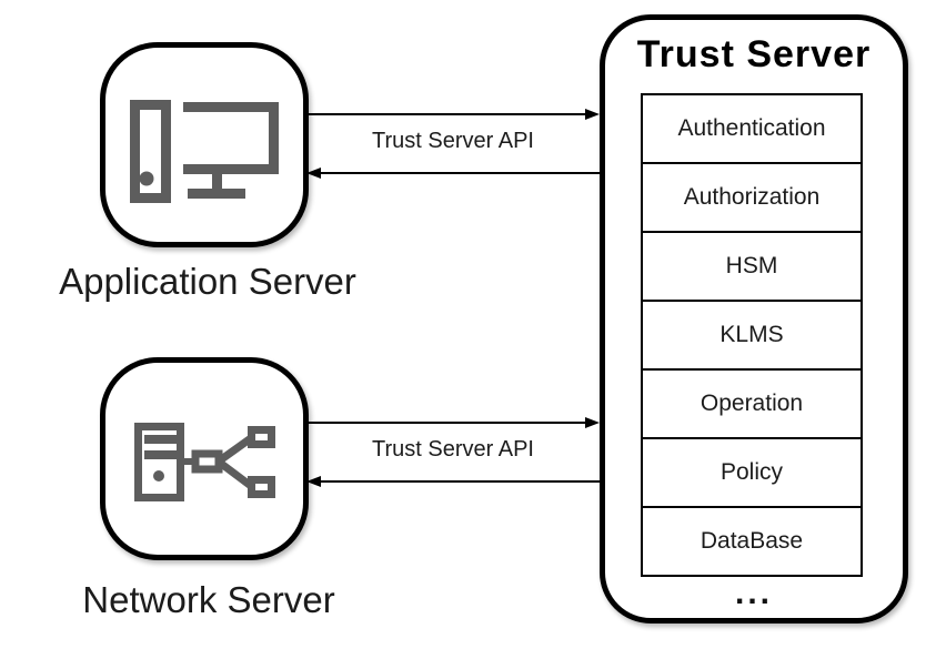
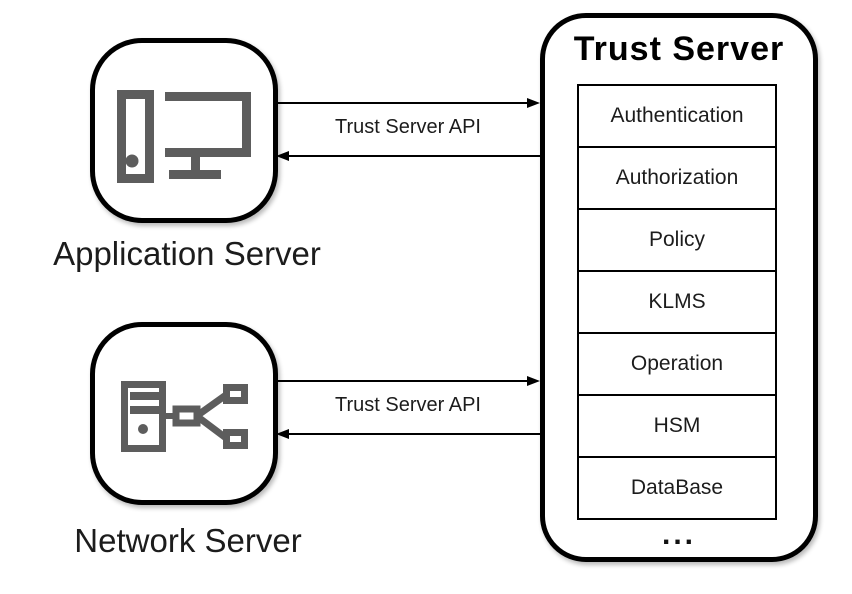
  Application Server
  Network Server
  Trust Server API
  Trust Server API
  Trust Server
  Authentication
  Authorization
- HSM
+ Policy
  KLMS
  Operation
- Policy
+ HSM
  DataBase
  ...
